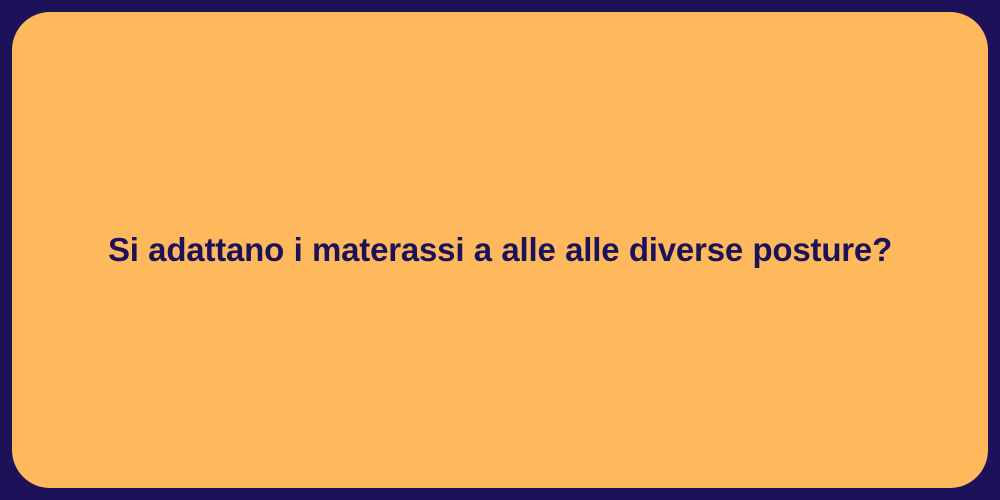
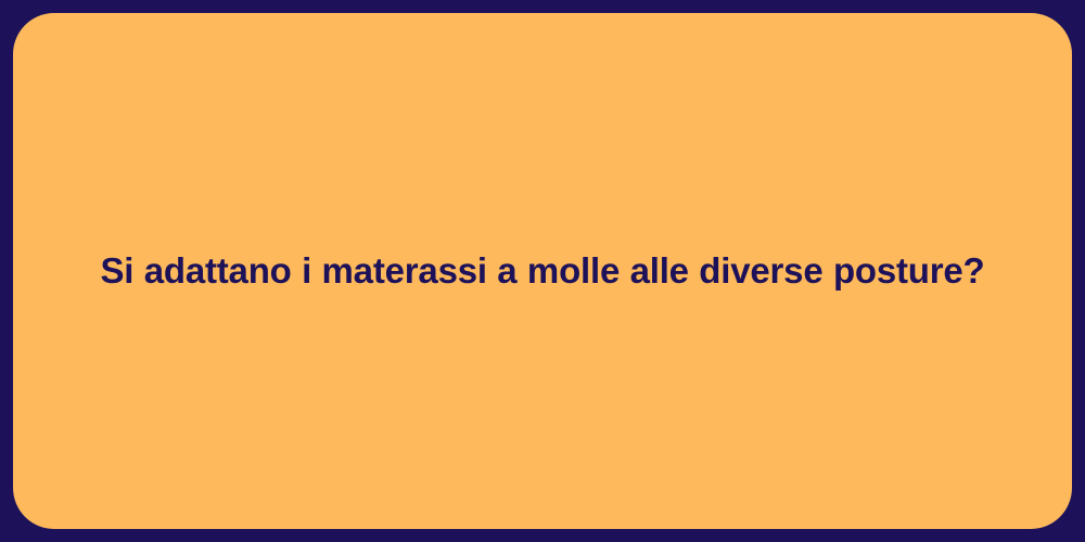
- Si adattano i materassi a alle alle diverse posture?
+ Si adattano i materassi a molle alle diverse posture?
